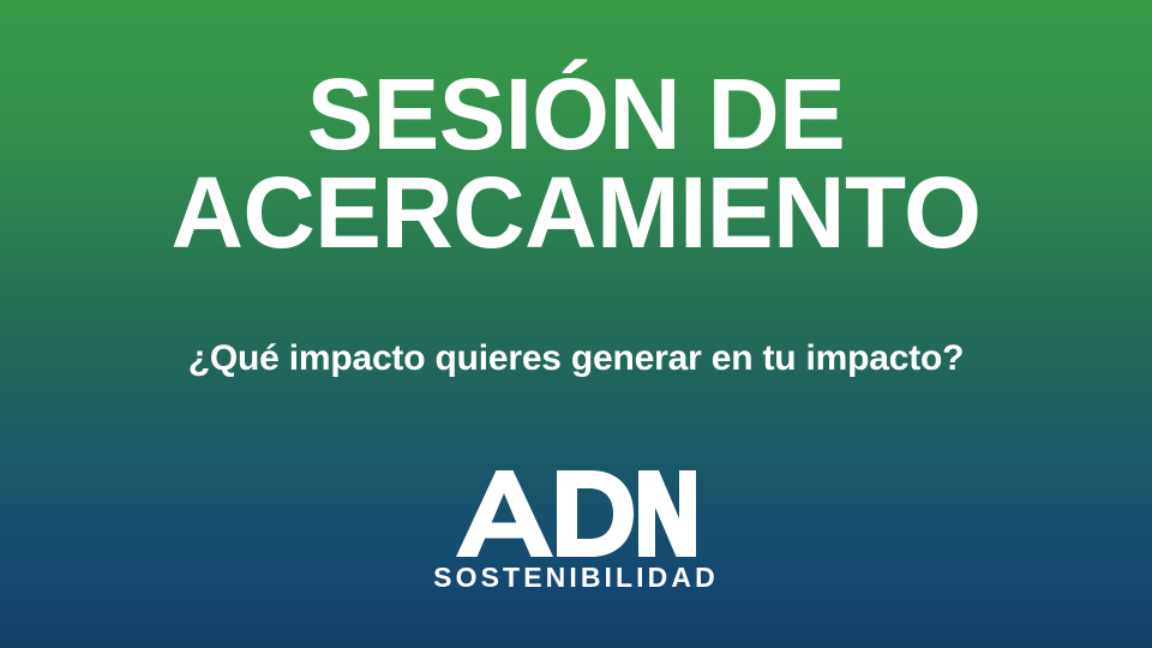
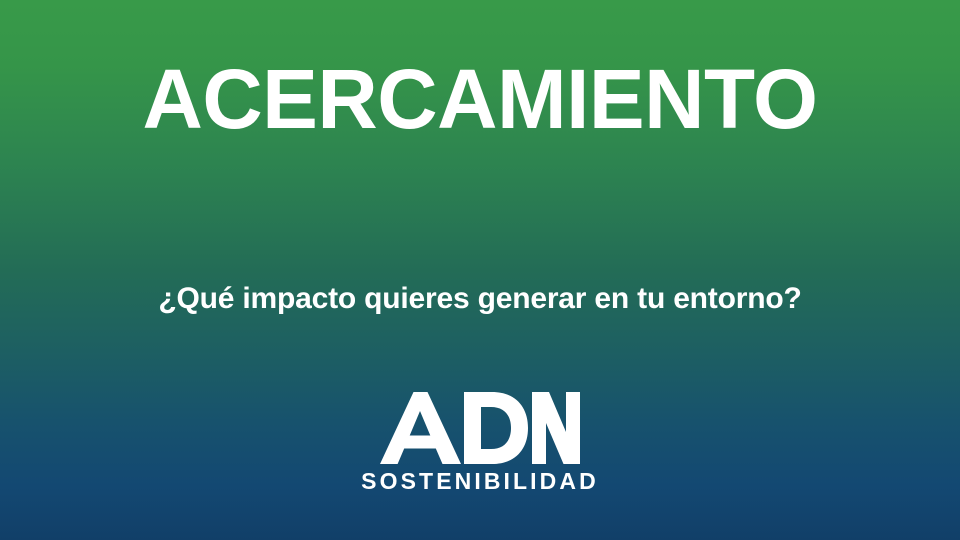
- SESIÓN DE
  ACERCAMIENTO
- ¿Qué impacto quieres generar en tu impacto?
+ ¿Qué impacto quieres generar en tu entorno?
  SOSTENIBILIDAD
